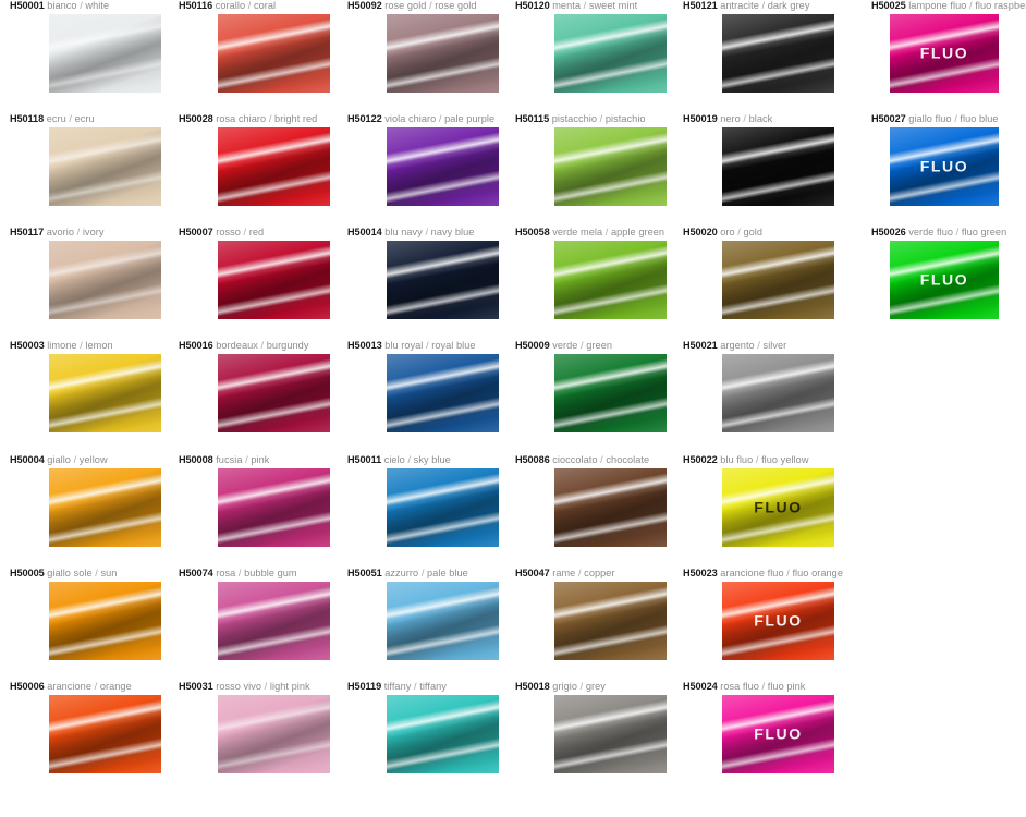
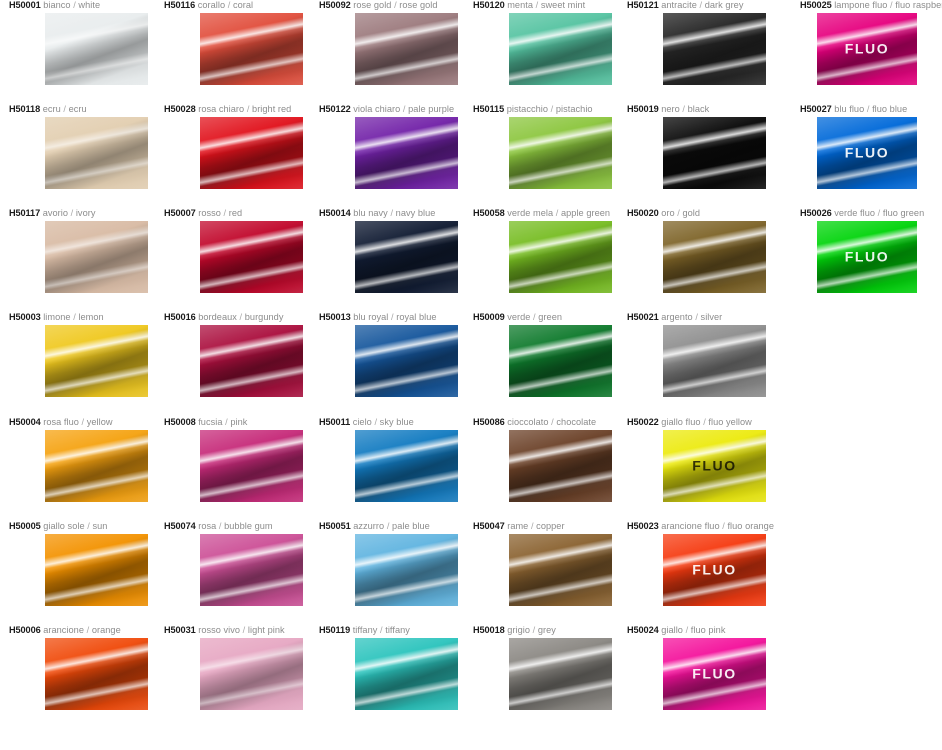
  H50001 bianco / white
  H50116 corallo / coral
  H50092 rose gold / rose gold
  H50120 menta / sweet mint
  H50121 antracite / dark grey
  H50025 lampone fluo / fluo raspbe
  H50118 ecru / ecru
  H50028 rosa chiaro / bright red
  H50122 viola chiaro / pale purple
  H50115 pistacchio / pistachio
  H50019 nero / black
- H50027 giallo fluo / fluo blue
+ H50027 blu fluo / fluo blue
  H50117 avorio / ivory
  H50007 rosso / red
  H50014 blu navy / navy blue
  H50058 verde mela / apple green
  H50020 oro / gold
  H50026 verde fluo / fluo green
  H50003 limone / lemon
  H50016 bordeaux / burgundy
  H50013 blu royal / royal blue
  H50009 verde / green
  H50021 argento / silver
- H50004 giallo / yellow
+ H50004 rosa fluo / yellow
  H50008 fucsia / pink
  H50011 cielo / sky blue
  H50086 cioccolato / chocolate
- H50022 blu fluo / fluo yellow
+ H50022 giallo fluo / fluo yellow
  H50005 giallo sole / sun
  H50074 rosa / bubble gum
  H50051 azzurro / pale blue
  H50047 rame / copper
  H50023 arancione fluo / fluo orange
  H50006 arancione / orange
  H50031 rosso vivo / light pink
  H50119 tiffany / tiffany
  H50018 grigio / grey
- H50024 rosa fluo / fluo pink
+ H50024 giallo / fluo pink
  FLUO
  FLUO
  FLUO
  FLUO
  FLUO
  FLUO
